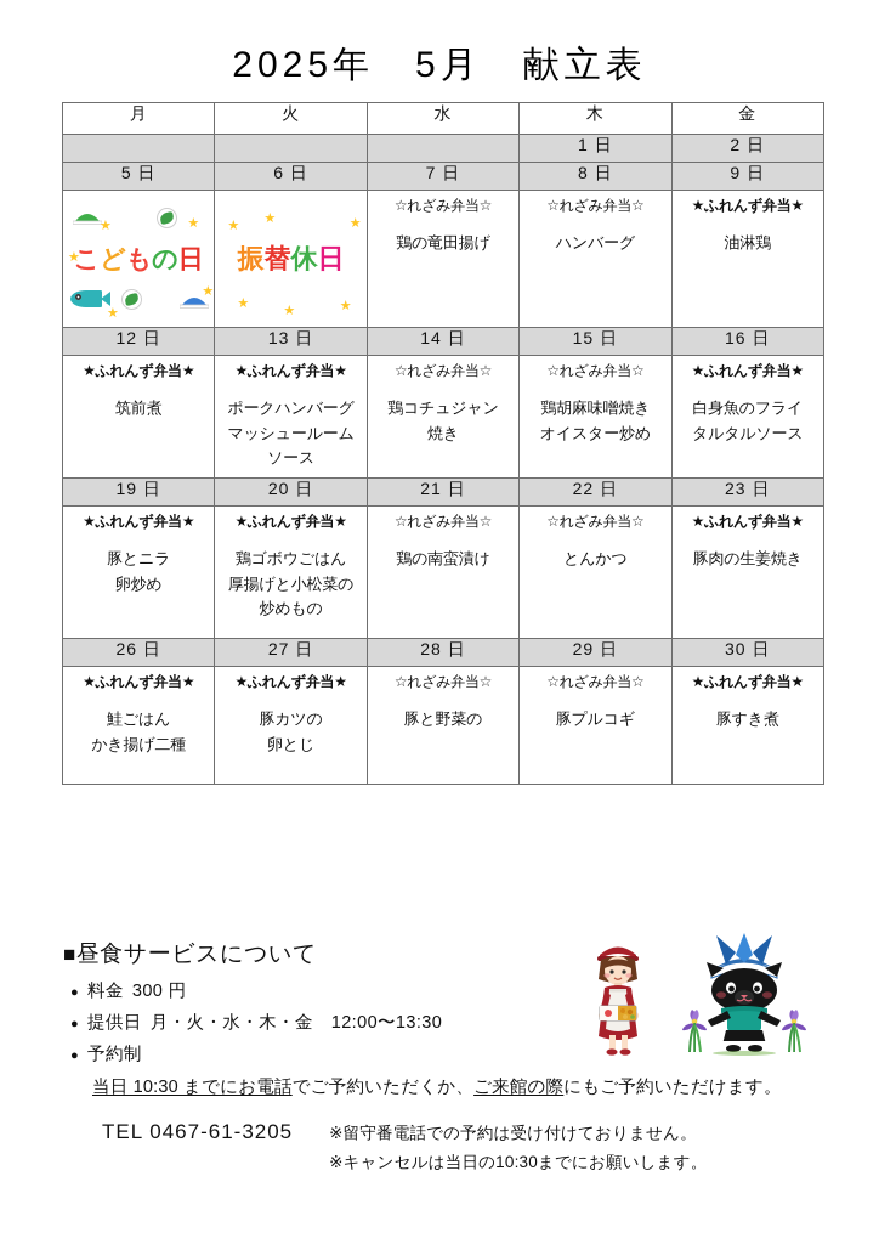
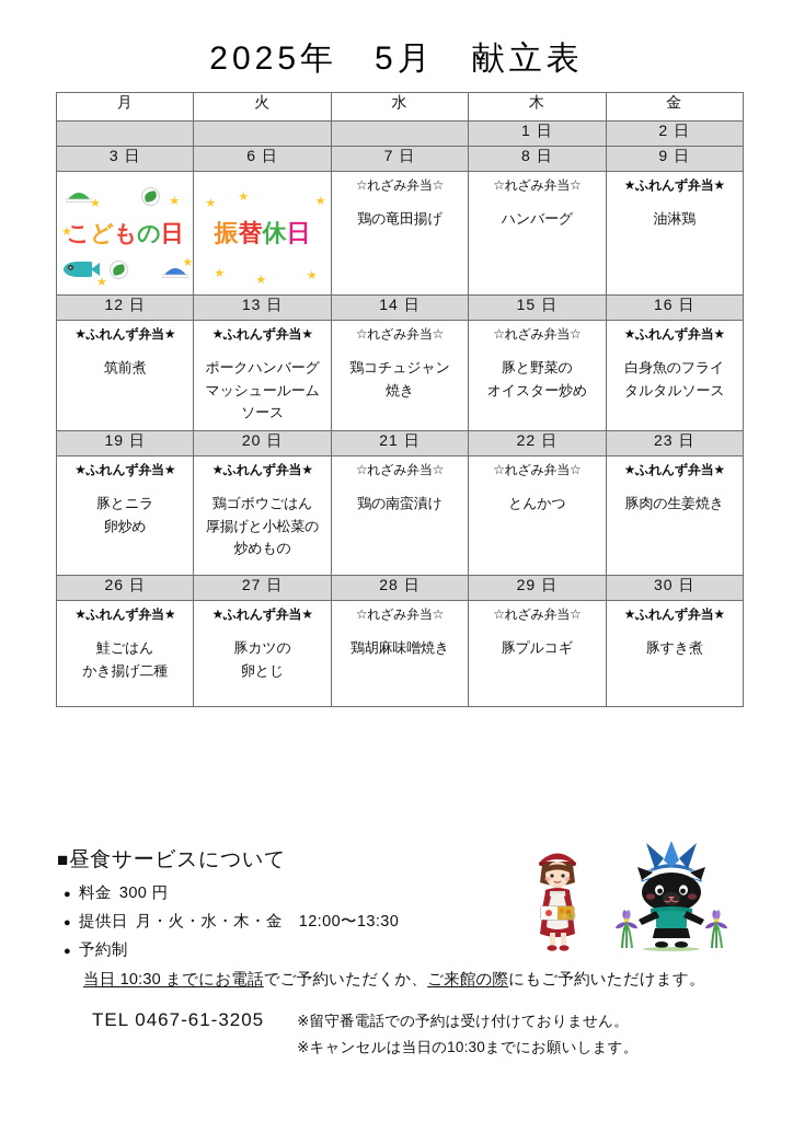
  2025年 5月 献立表
  月	火	水	木	金
  			1 日	2 日
- 5 日	6 日	7 日	8 日	9 日
+ 3 日	6 日	7 日	8 日	9 日
  こどもの日	振替休日	☆れざみ弁当☆鶏の竜田揚げ	☆れざみ弁当☆ハンバーグ	★ふれんず弁当★油淋鶏
  12 日	13 日	14 日	15 日	16 日
- ★ふれんず弁当★筑前煮	★ふれんず弁当★ポークハンバーグマッシュールームソース	☆れざみ弁当☆鶏コチュジャン焼き	☆れざみ弁当☆鶏胡麻味噌焼きオイスター炒め	★ふれんず弁当★白身魚のフライタルタルソース
+ ★ふれんず弁当★筑前煮	★ふれんず弁当★ポークハンバーグマッシュールームソース	☆れざみ弁当☆鶏コチュジャン焼き	☆れざみ弁当☆豚と野菜のオイスター炒め	★ふれんず弁当★白身魚のフライタルタルソース
  19 日	20 日	21 日	22 日	23 日
  ★ふれんず弁当★豚とニラ卵炒め	★ふれんず弁当★鶏ゴボウごはん厚揚げと小松菜の炒めもの	☆れざみ弁当☆鶏の南蛮漬け	☆れざみ弁当☆とんかつ	★ふれんず弁当★豚肉の生姜焼き
  26 日	27 日	28 日	29 日	30 日
- ★ふれんず弁当★鮭ごはんかき揚げ二種	★ふれんず弁当★豚カツの卵とじ	☆れざみ弁当☆豚と野菜の	☆れざみ弁当☆豚プルコギ	★ふれんず弁当★豚すき煮
+ ★ふれんず弁当★鮭ごはんかき揚げ二種	★ふれんず弁当★豚カツの卵とじ	☆れざみ弁当☆鶏胡麻味噌焼き	☆れざみ弁当☆豚プルコギ	★ふれんず弁当★豚すき煮
  ■昼食サービスについて
  ●
  料金
  300 円
  ●
  提供日
  月・火・水・木・金 12:00〜13:30
  ●
  予約制
  当日 10:30 までにお電話でご予約いただくか、ご来館の際にもご予約いただけます。
  TEL 0467-61-3205
  ※留守番電話での予約は受け付けておりません。
  ※キャンセルは当日の10:30までにお願いします。
